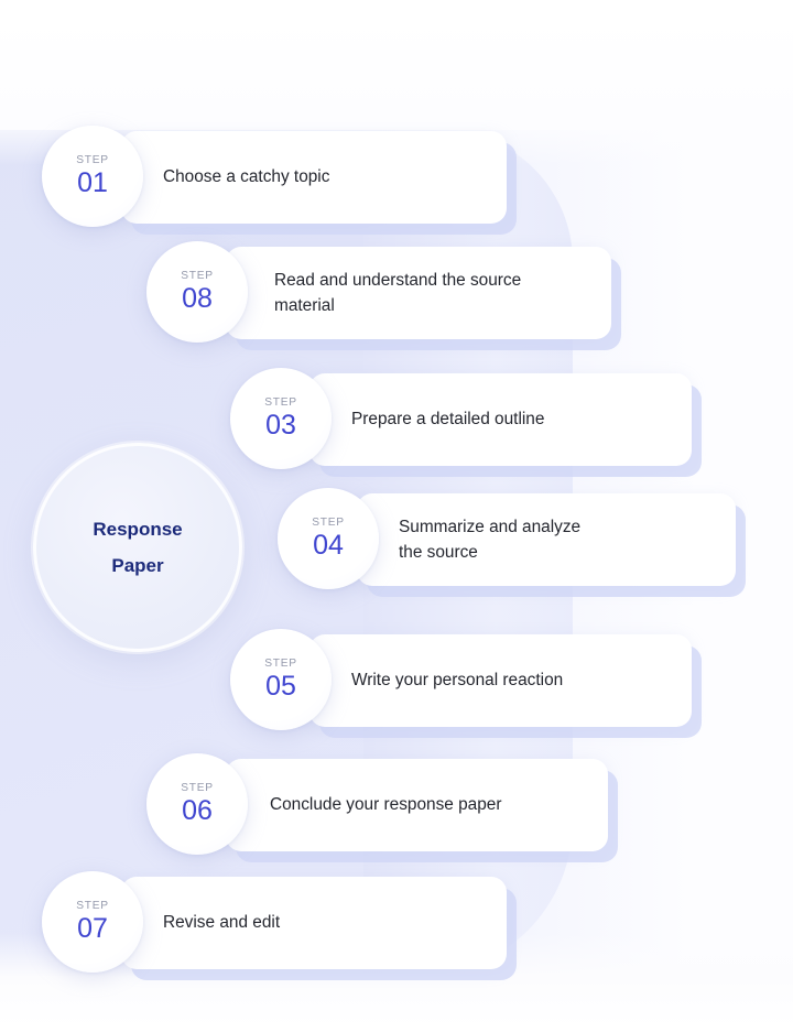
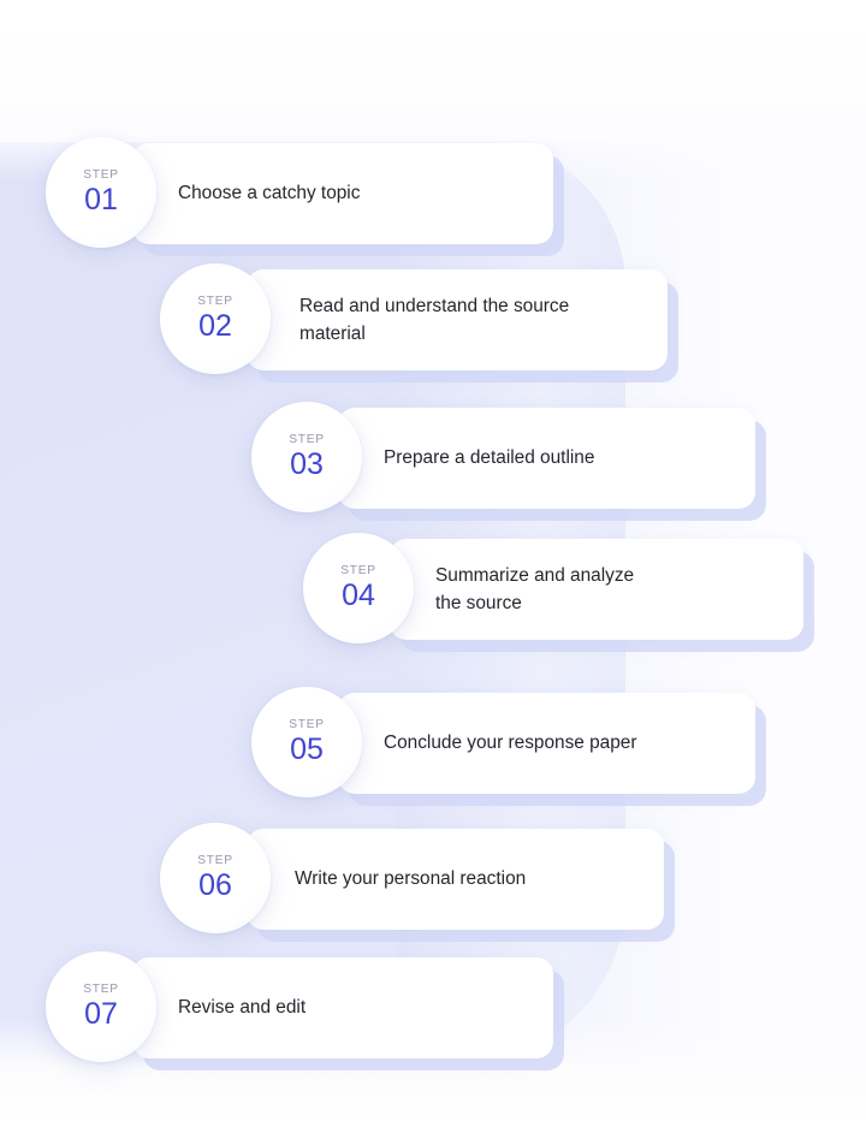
- Response
- Paper
  Choose a catchy topic
  STEP
  01
  Read and understand the source
  material
  STEP
- 08
+ 02
  Prepare a detailed outline
  STEP
  03
  Summarize and analyze
  the source
  STEP
  04
- Write your personal reaction
+ Conclude your response paper
  STEP
  05
- Conclude your response paper
+ Write your personal reaction
  STEP
  06
  Revise and edit
  STEP
  07
